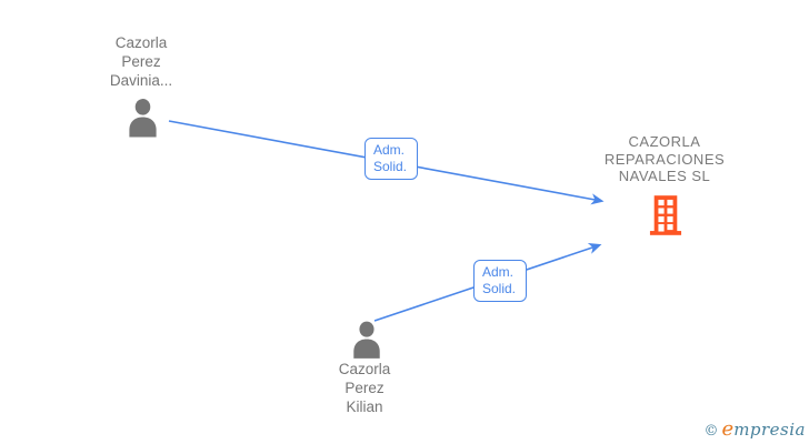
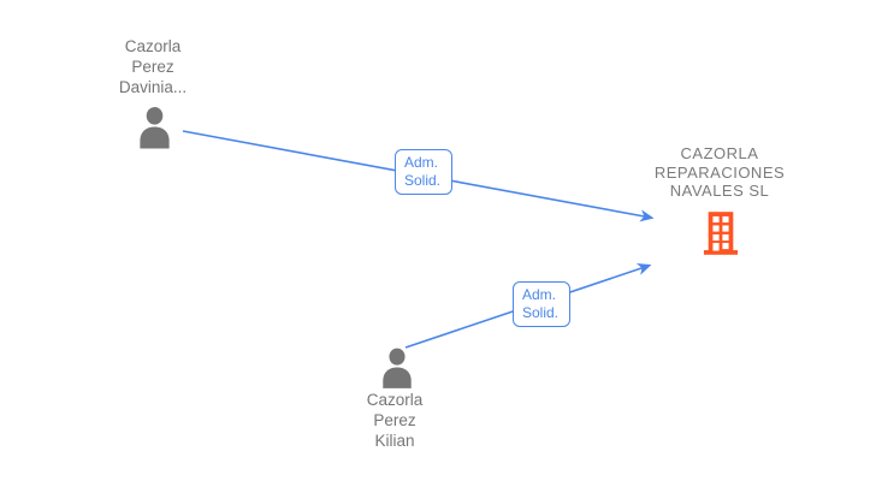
  Cazorla Perez Davinia...
  Cazorla Perez Kilian
  CAZORLA REPARACIONES NAVALES SL
  Adm. Solid.
  Adm. Solid.
- © empresia
